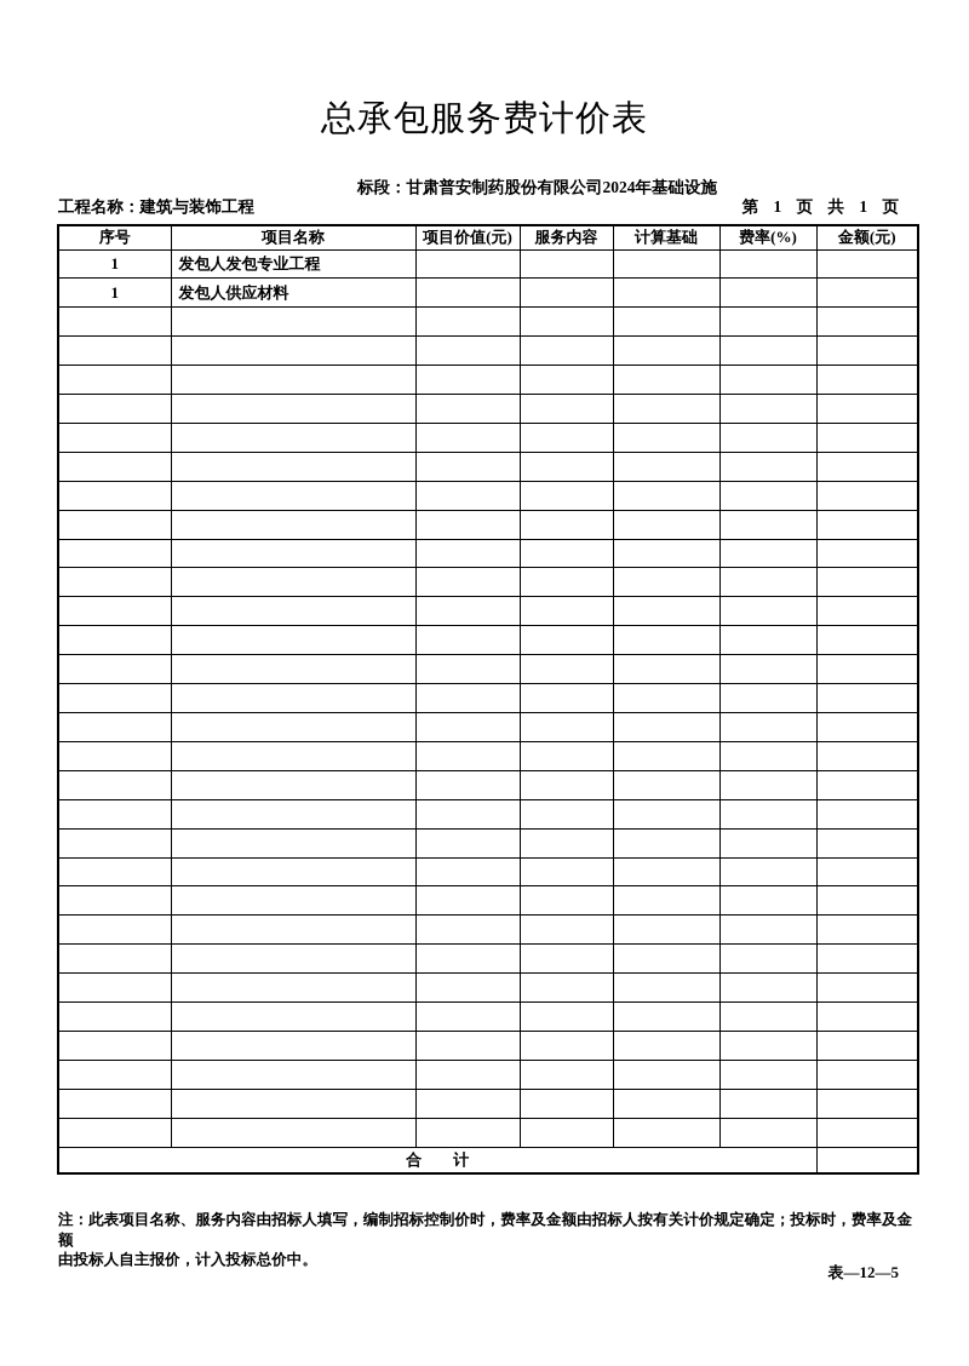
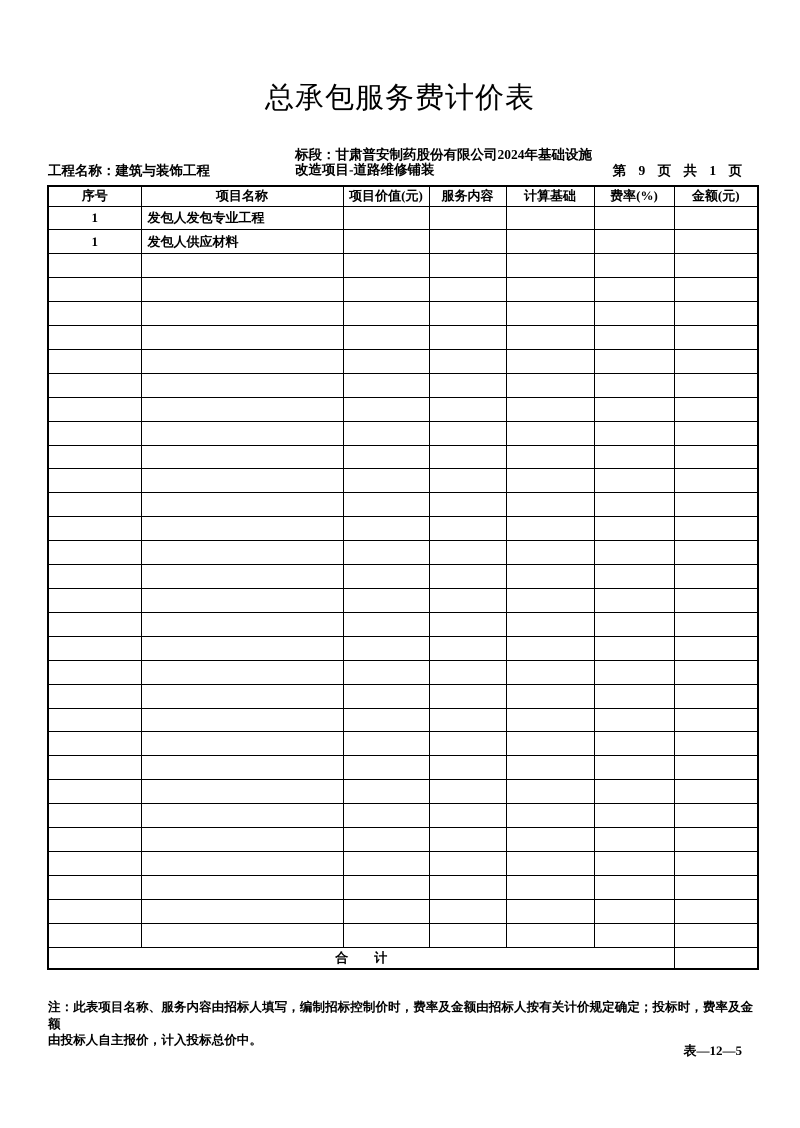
  总承包服务费计价表
  工程名称：建筑与装饰工程
  标段：甘肃普安制药股份有限公司2024年基础设施
+ 改造项目-道路维修铺装
- 第 1 页 共 1 页
+ 第 9 页 共 1 页
  序号	项目名称	项目价值(元)	服务内容	计算基础	费率(%)	金额(元)
  1	发包人发包专业工程
  1	发包人供应材料
  合 计
  注：此表项目名称、服务内容由招标人填写，编制招标控制价时，费率及金额由招标人按有关计价规定确定；投标时，费率及金额
  由投标人自主报价，计入投标总价中。
  表—12—5
